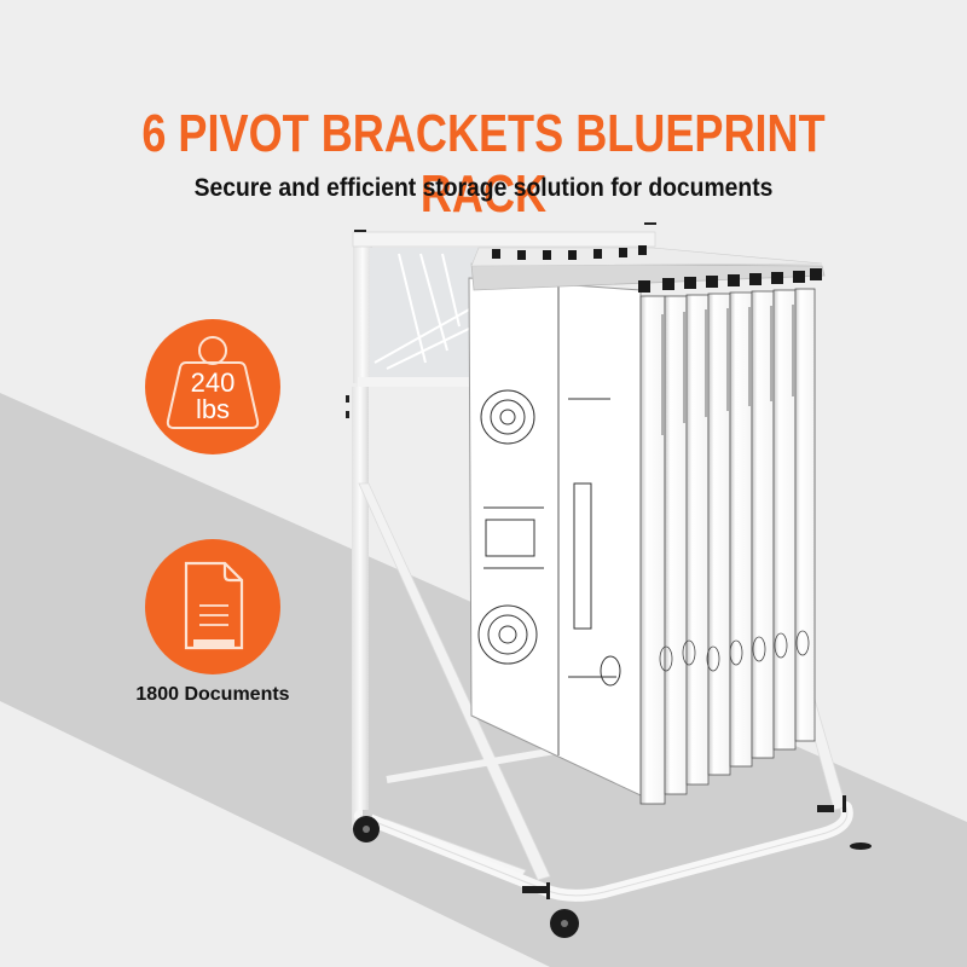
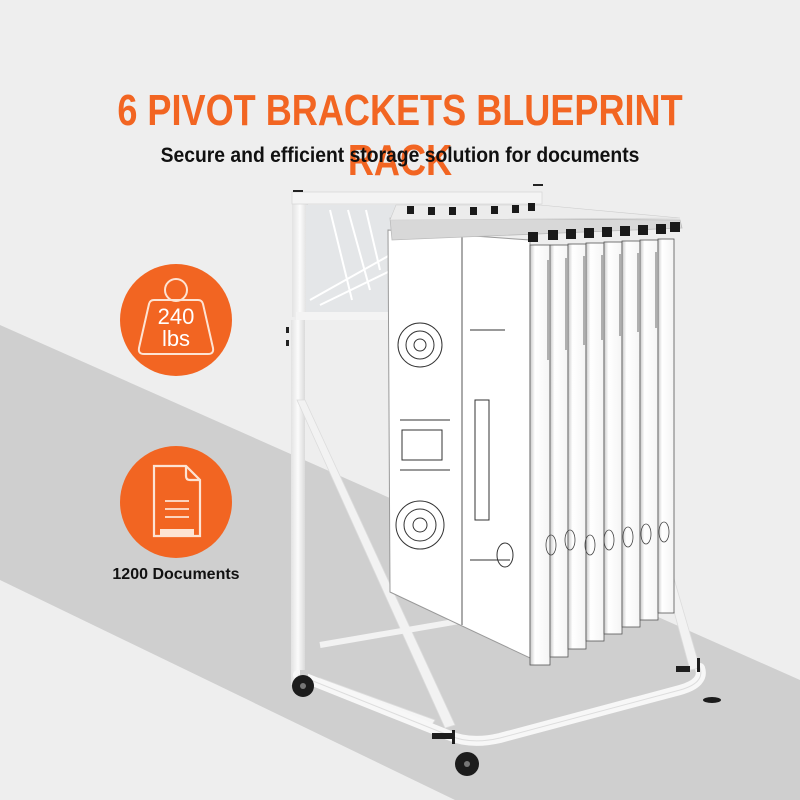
  6 PIVOT BRACKETS BLUEPRINT RACK
  Secure and efficient storage solution for documents
  240
  lbs
- 1800 Documents
+ 1200 Documents
